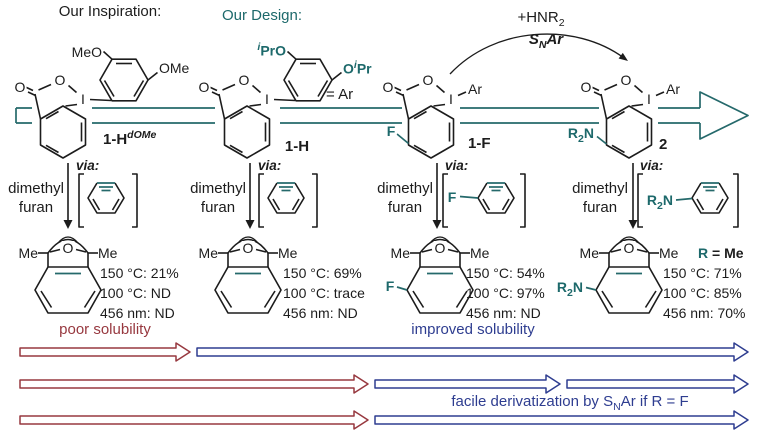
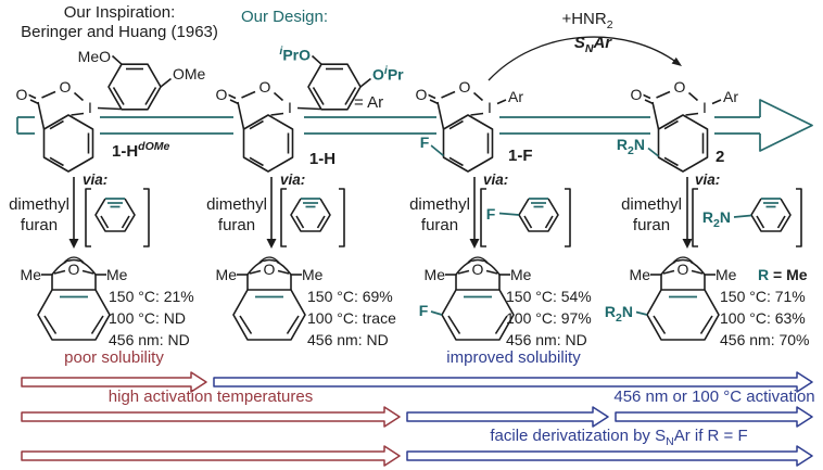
  Our Inspiration:
+ Beringer and Huang (1963)
  Our Design:
  +HNR2
  SNAr
  O
  O
  I
  MeO
  OMe
  1-HdOMe
  O
  O
  I
  iPrO
  OiPr
  = Ar
  1-H
  O
  O
  I
  Ar
  F
  1-F
  O
  O
  I
  Ar
  R2N
  2
  via:
  via:
  via:
  via:
  dimethyl
  furan
  dimethyl
  furan
  dimethyl
  furan
  dimethyl
  furan
  F
  R2N
  O
  O
  O
  O
  Me
  Me
  Me
  Me
  Me
  Me
  Me
  Me
  F
  R2N
  R = Me
  150 °C: 21%
  100 °C: ND
  456 nm: ND
  150 °C: 69%
  100 °C: trace
  456 nm: ND
  150 °C: 54%
  100 °C: 97%
  456 nm: ND
  150 °C: 71%
- 100 °C: 85%
+ 100 °C: 63%
  456 nm: 70%
  poor solubility
  improved solubility
+ high activation temperatures
+ 456 nm or 100 °C activation
  facile derivatization by SNAr if R = F
